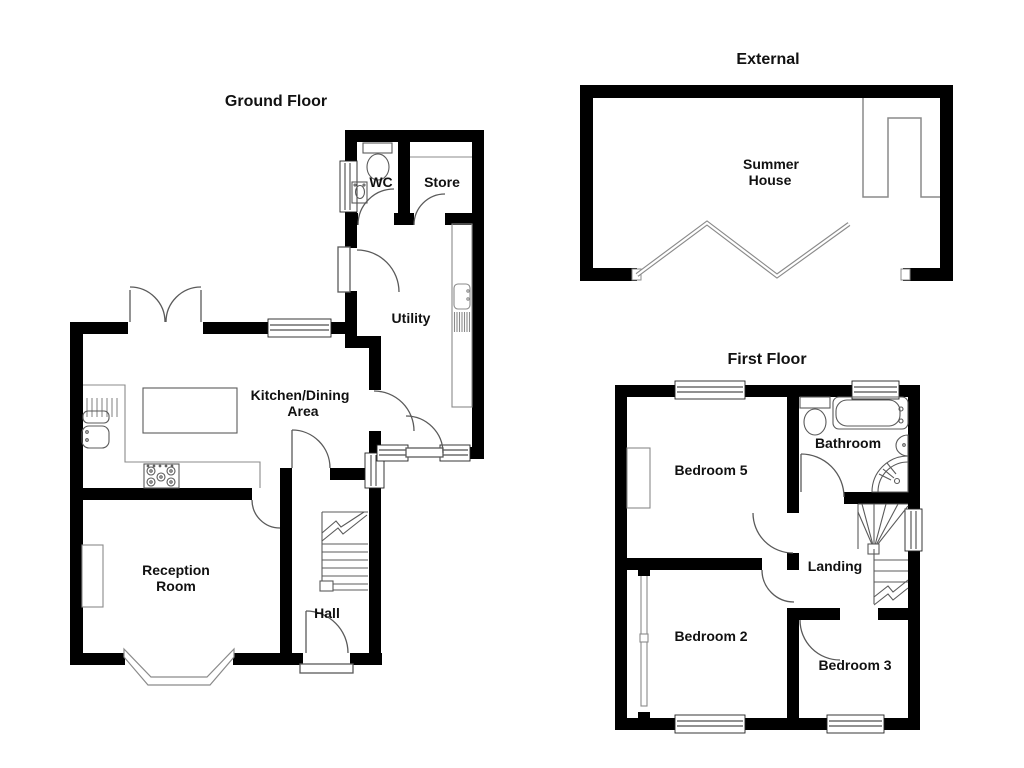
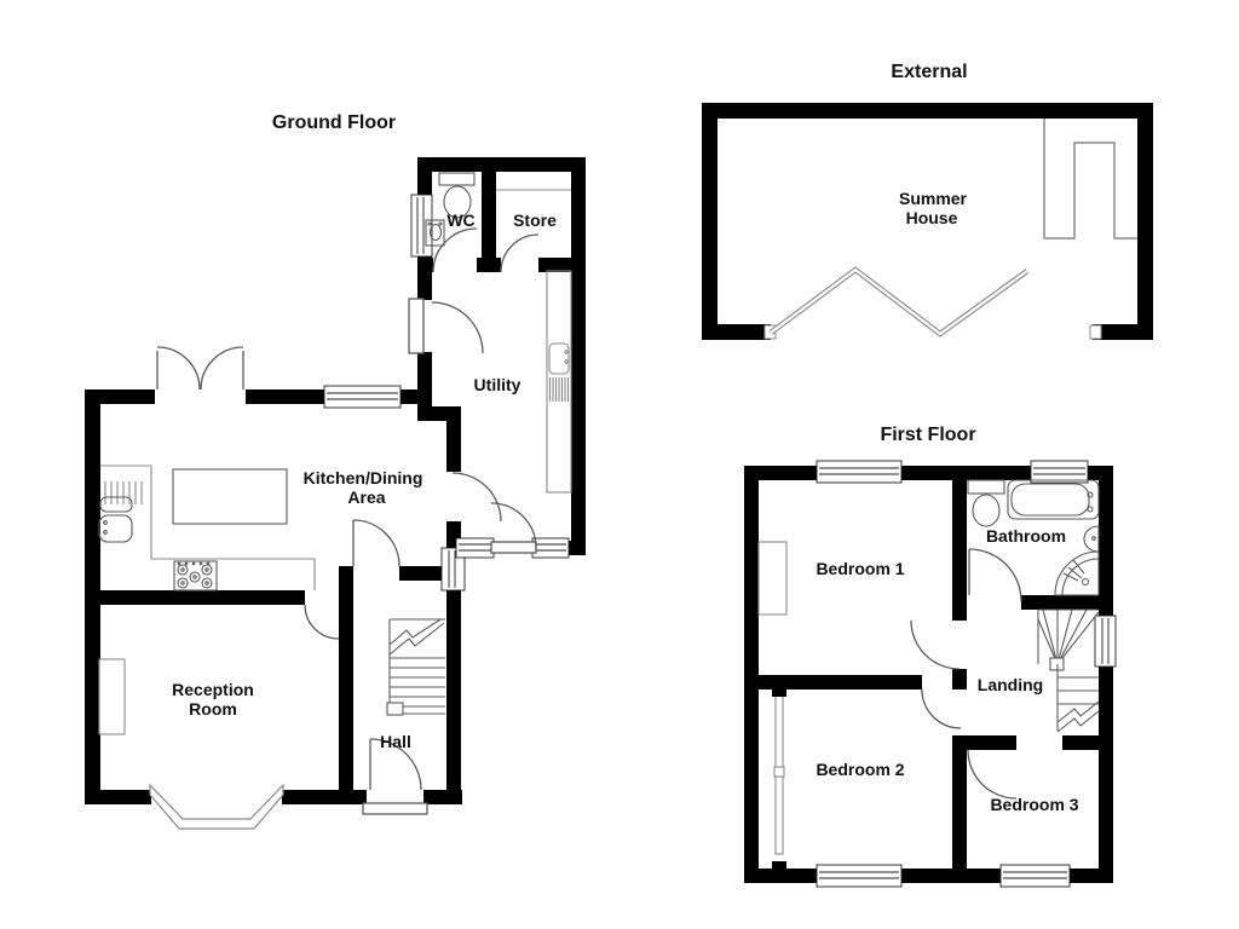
  Ground Floor
  WC
  Store
  Utility
  Kitchen/Dining
  Area
  Reception
  Room
  Hall
  External
  Summer
  House
  First Floor
- Bedroom 5
+ Bedroom 1
  Bathroom
  Landing
  Bedroom 2
  Bedroom 3
